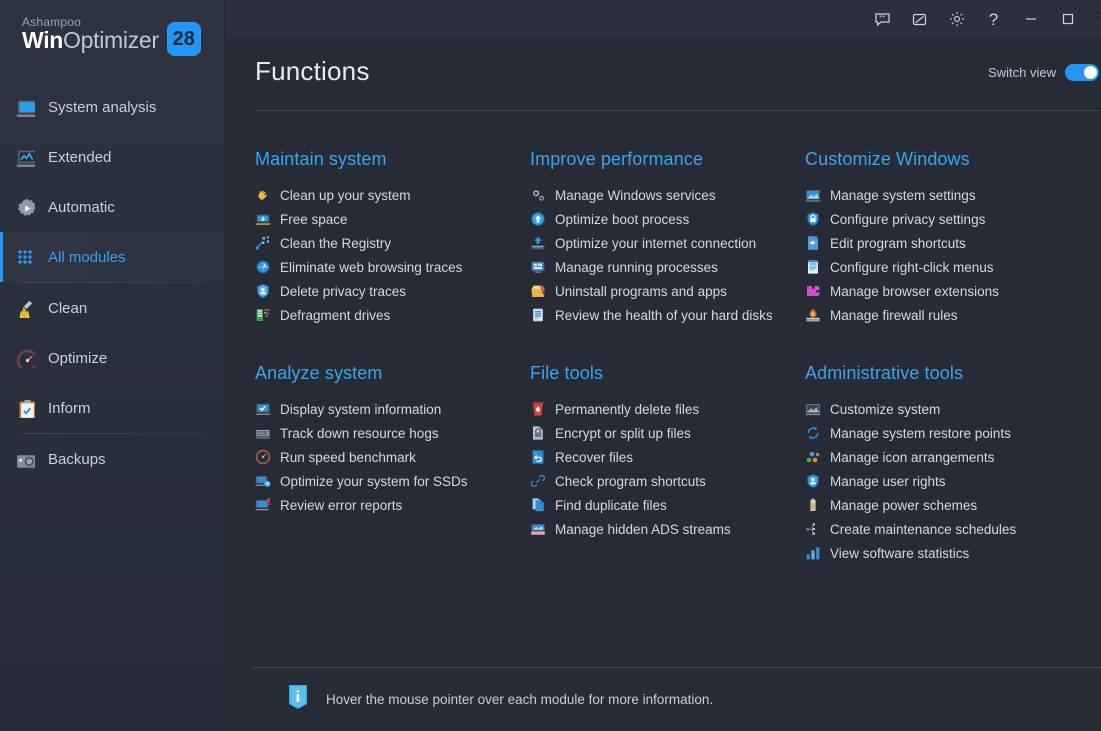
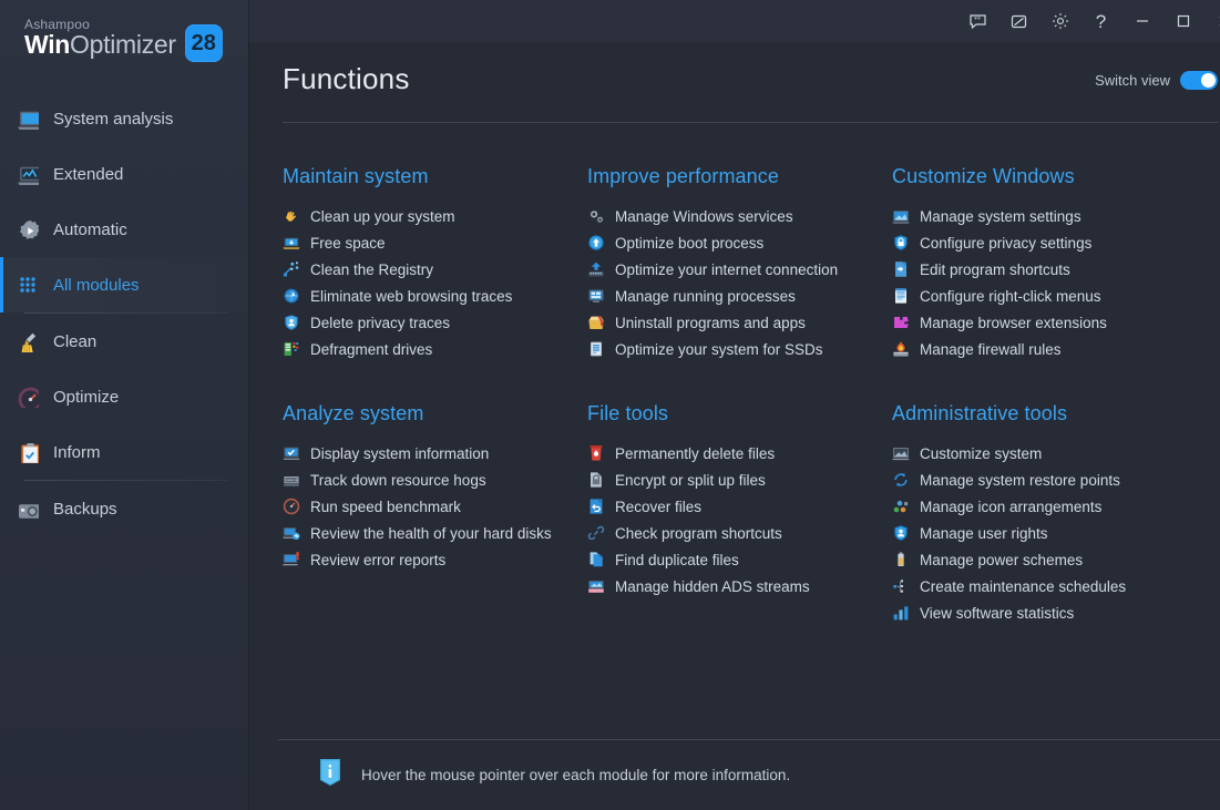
  Ashampoo
  WinOptimizer
  28
  System analysis
  Extended
  Automatic
  All modules
  Clean
  Optimize
  Inform
  Backups
  ?
  Functions
  Switch view
  Maintain system
  Clean up your system
  Free space
  Clean the Registry
  Eliminate web browsing traces
  Delete privacy traces
  Defragment drives
  Improve performance
  Manage Windows services
  Optimize boot process
  Optimize your internet connection
  Manage running processes
  Uninstall programs and apps
- Review the health of your hard disks
+ Optimize your system for SSDs
  Customize Windows
  Manage system settings
  Configure privacy settings
  Edit program shortcuts
  Configure right-click menus
  Manage browser extensions
  Manage firewall rules
  Analyze system
  Display system information
  Track down resource hogs
  Run speed benchmark
- Optimize your system for SSDs
+ Review the health of your hard disks
  Review error reports
  File tools
  Permanently delete files
  Encrypt or split up files
  Recover files
  Check program shortcuts
  Find duplicate files
  Manage hidden ADS streams
  Administrative tools
  Customize system
  Manage system restore points
  Manage icon arrangements
  Manage user rights
  Manage power schemes
  Create maintenance schedules
  View software statistics
  Hover the mouse pointer over each module for more information.
